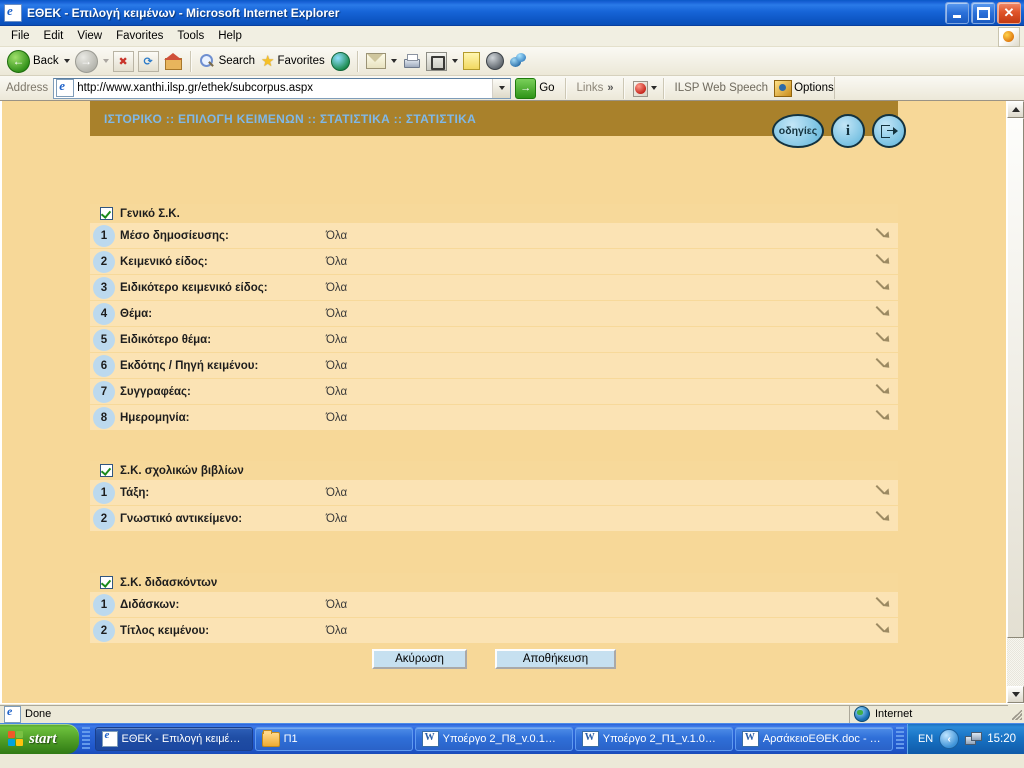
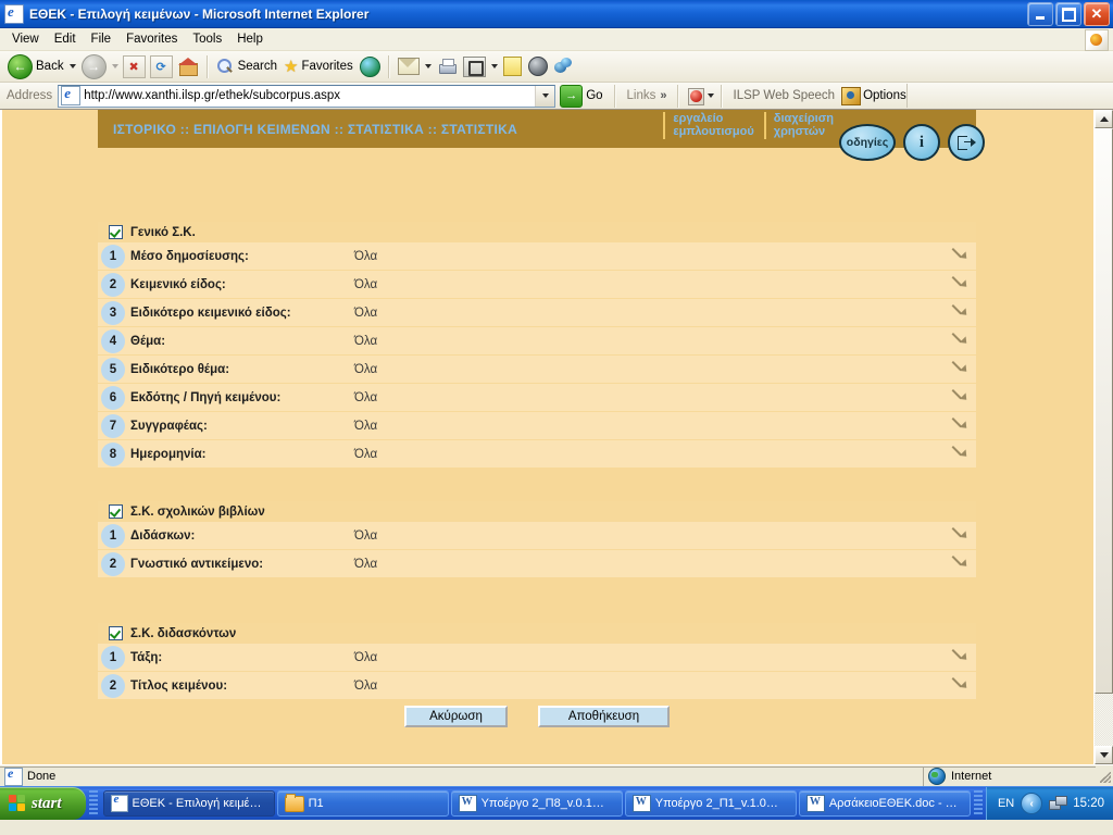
  ΕΘΕΚ - Επιλογή κειμένων - Microsoft Internet Explorer
  ✕
- File
+ View
  Edit
- View
+ File
  Favorites
  Tools
  Help
  ←
  Back
  →
  ✖
  ⟳
  Search
  ★
  Favorites
  Address
  http://www.xanthi.ilsp.gr/ethek/subcorpus.aspx
  →
  Go
  Links
  »
  ILSP Web Speech
  Options
  ΙΣΤΟΡΙΚΟ :: ΕΠΙΛΟΓΗ ΚΕΙΜΕΝΩΝ :: ΣΤΑΤΙΣΤΙΚΑ :: ΣΤΑΤΙΣΤΙΚΑ
+ εργαλείο
+ εμπλουτισμού
+ διαχείριση
+ χρηστών
  οδηγίες
  i
  Γενικό Σ.Κ.
  1
  Μέσο δημοσίευσης:
  Όλα
  2
  Κειμενικό είδος:
  Όλα
  3
  Ειδικότερο κειμενικό είδος:
  Όλα
  4
  Θέμα:
  Όλα
  5
  Ειδικότερο θέμα:
  Όλα
  6
  Εκδότης / Πηγή κειμένου:
  Όλα
  7
  Συγγραφέας:
  Όλα
  8
  Ημερομηνία:
  Όλα
  Σ.Κ. σχολικών βιβλίων
  1
- Τάξη:
+ Διδάσκων:
  Όλα
  2
  Γνωστικό αντικείμενο:
  Όλα
  Σ.Κ. διδασκόντων
  1
- Διδάσκων:
+ Τάξη:
  Όλα
  2
  Τίτλος κειμένου:
  Όλα
  Ακύρωση
  Αποθήκευση
  Done
  Internet
  start
  ΕΘΕΚ - Επιλογή κειμέ…
  Π1
  Υποέργο 2_Π8_v.0.1…
  Υποέργο 2_Π1_v.1.0…
  ΑρσάκειοΕΘΕΚ.doc - …
  EN
  ‹
  15:20
